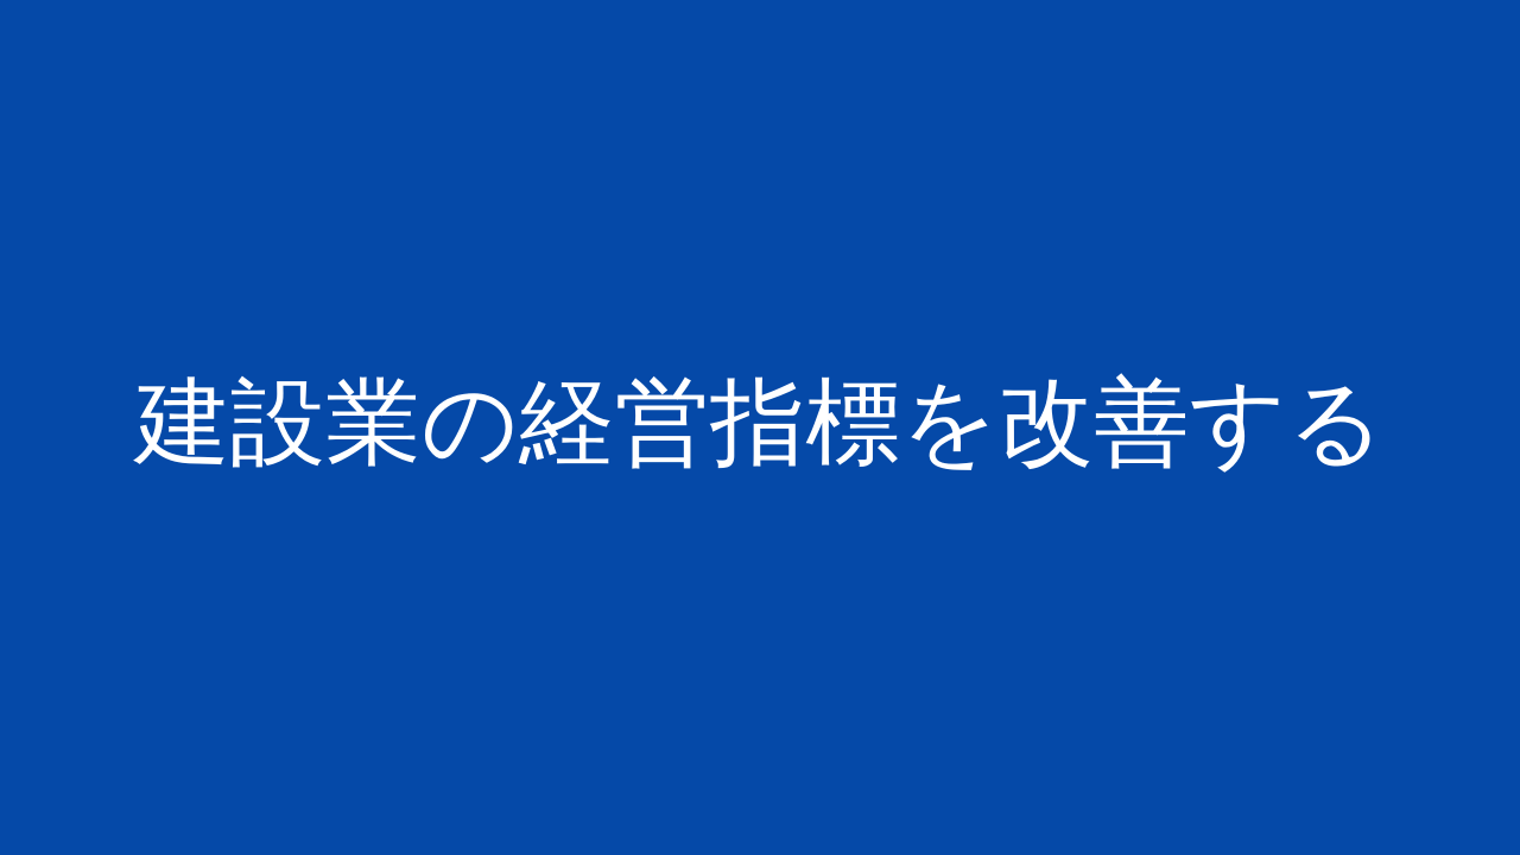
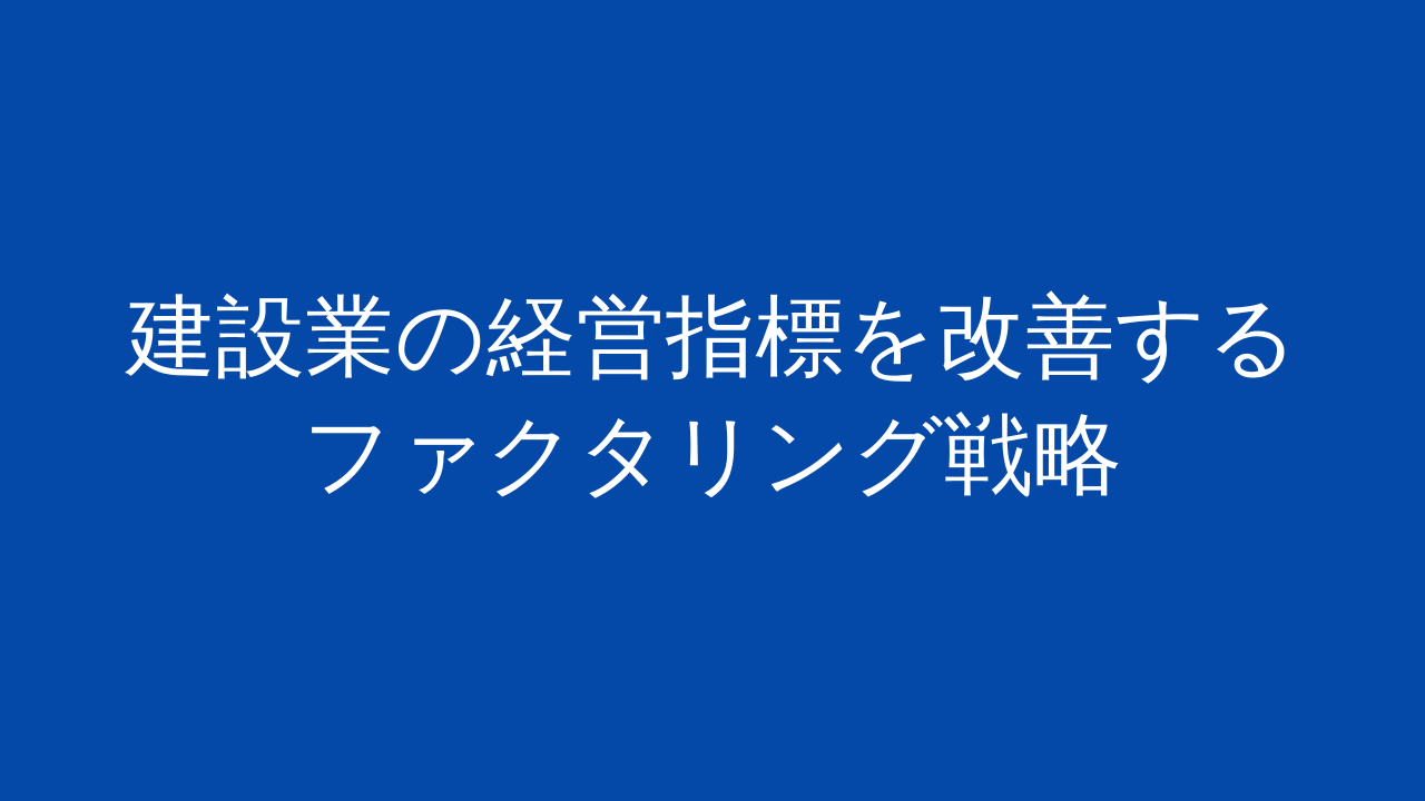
  建設業の経営指標を改善する
+ ファクタリング戦略
